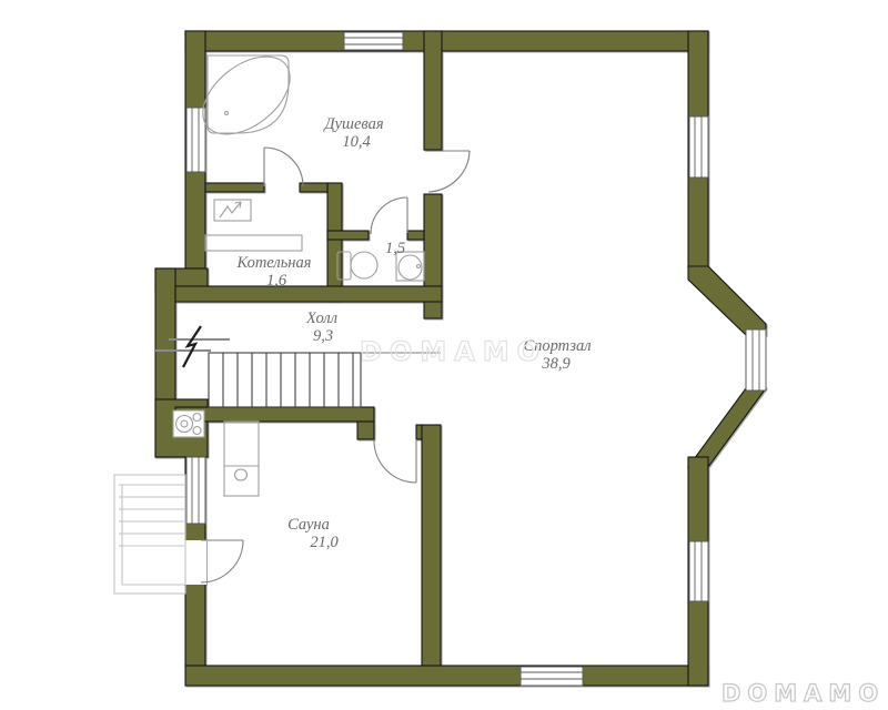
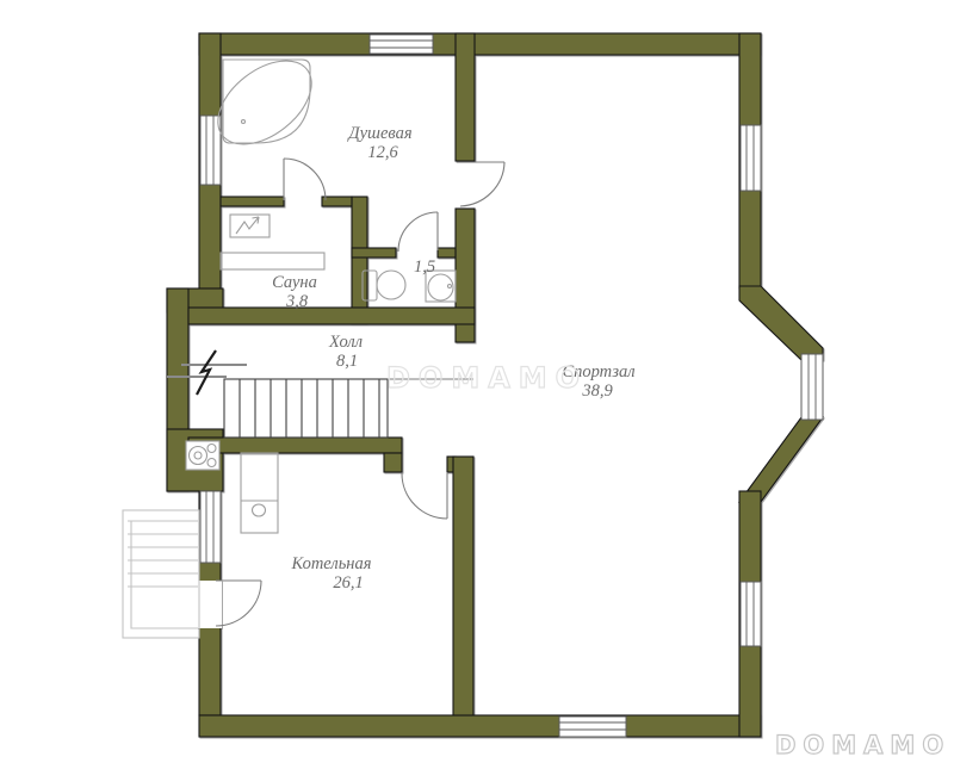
  Душевая
- 10,4
+ 12,6
- Котельная
+ Сауна
- 1,6
+ 3,8
  1,5
  Холл
- 9,3
+ 8,1
  Спортзал
  38,9
- Сауна
+ Котельная
- 21,0
+ 26,1
  DOMAMO
  DOMAMO
